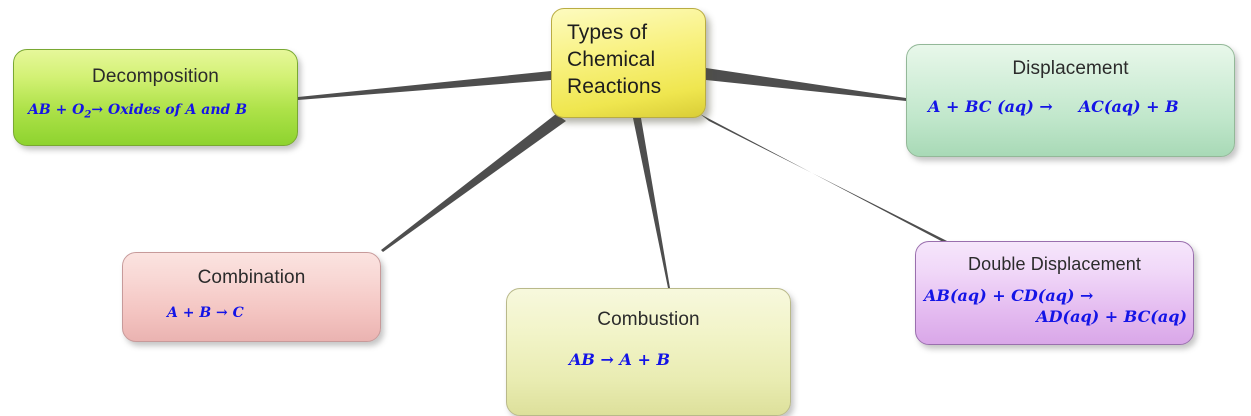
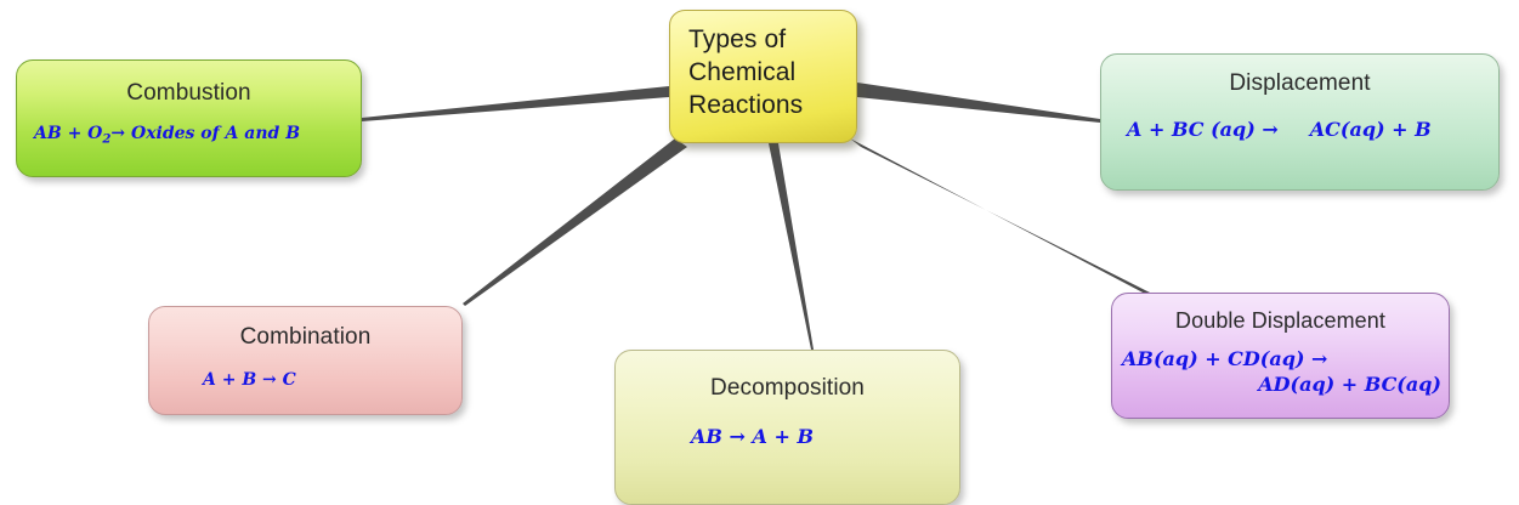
  Types of
  Chemical
  Reactions
- Decomposition
+ Combustion
  AB + O2→ Oxides of A and B
  Displacement
  A + BC (aq) → AC(aq) + B
  Combination
  A + B → C
- Combustion
+ Decomposition
  AB → A + B
  Double Displacement
  AB(aq) + CD(aq) →
  AD(aq) + BC(aq)
